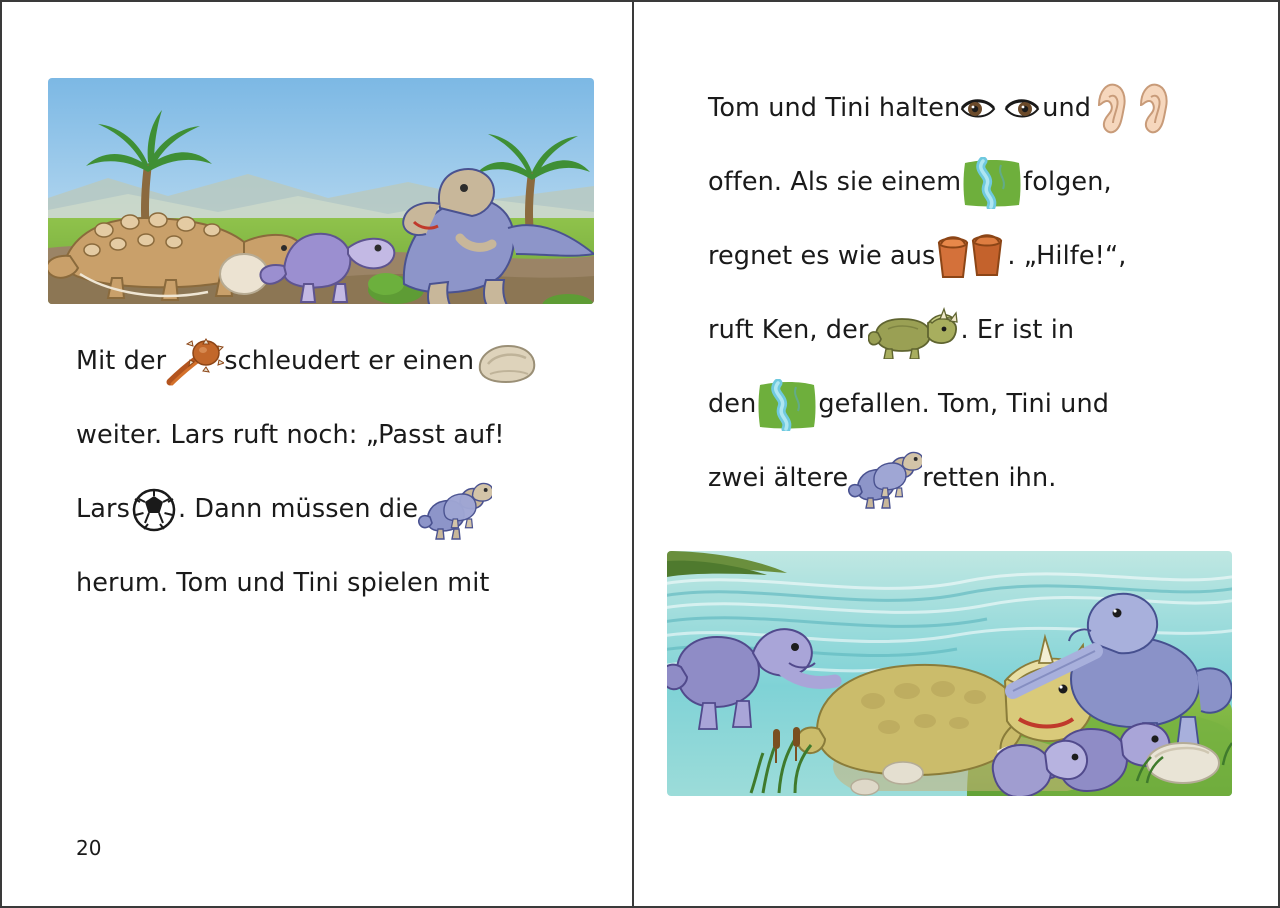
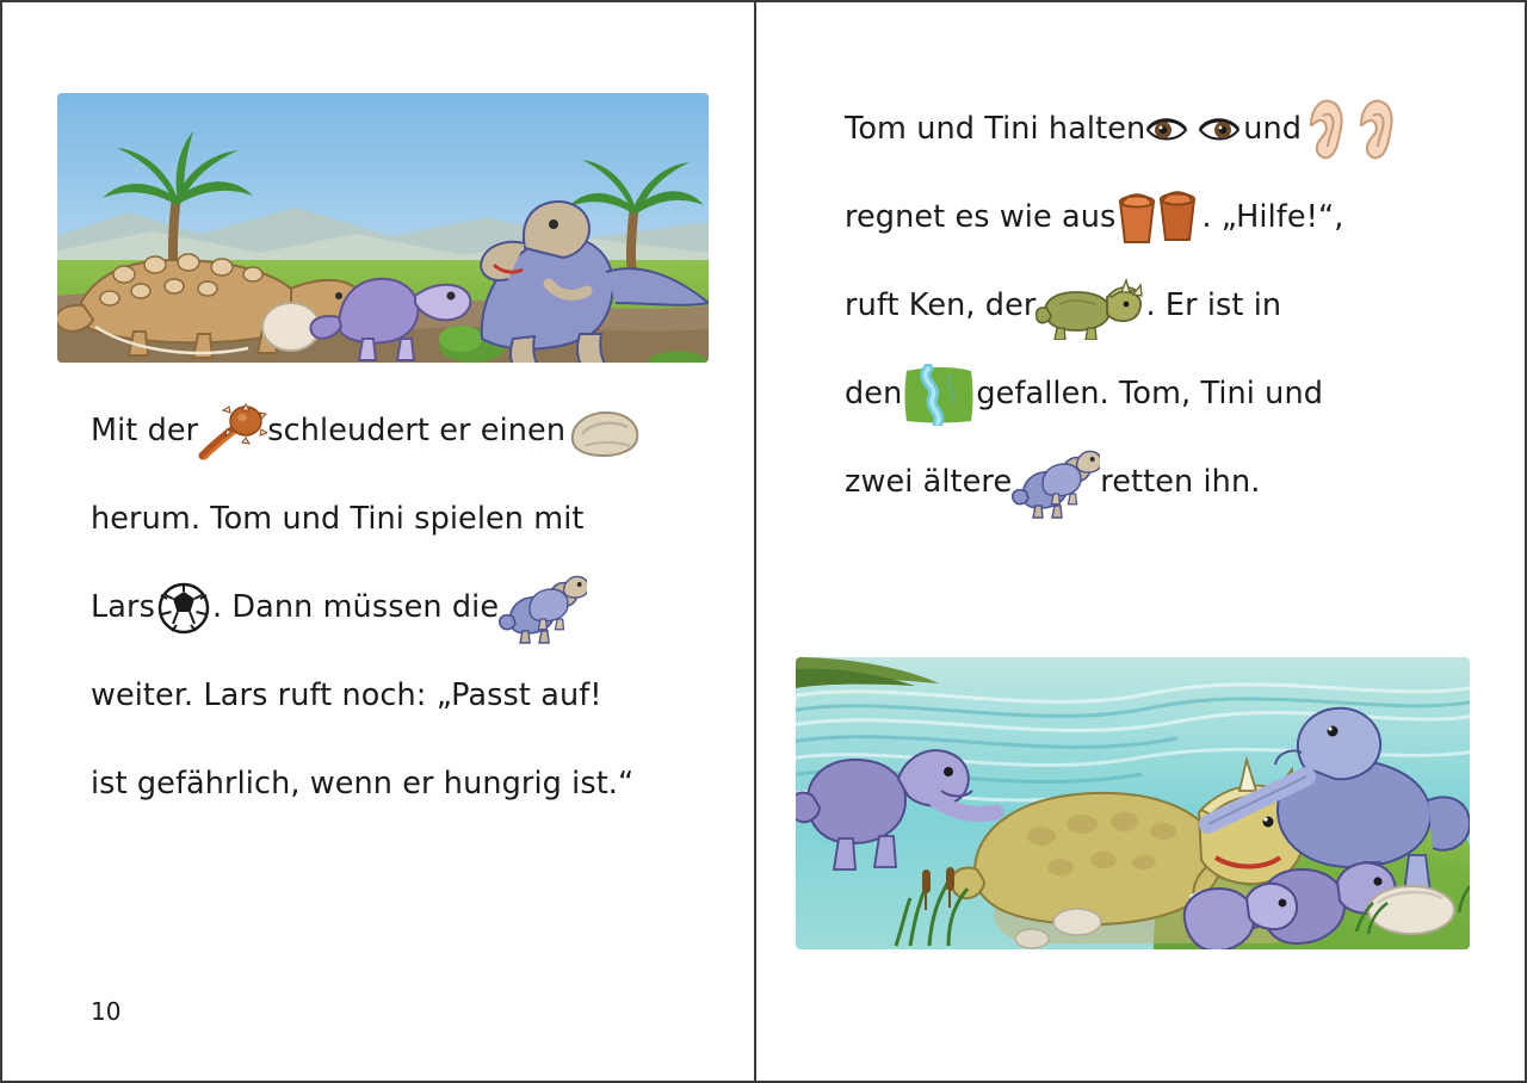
  Mit der
  schleudert er einen
- weiter. Lars ruft noch: „Passt auf!
+ herum. Tom und Tini spielen mit
  Lars
  . Dann müssen die
- herum. Tom und Tini spielen mit
+ weiter. Lars ruft noch: „Passt auf!
+ ist gefährlich, wenn er hungrig ist.“
- 20
+ 10
  Tom und Tini halten
  und
- offen. Als sie einem
- folgen,
  regnet es wie aus
  . „Hilfe!“,
  ruft Ken, der
  . Er ist in
  den
  gefallen. Tom, Tini und
  zwei ältere
  retten ihn.
